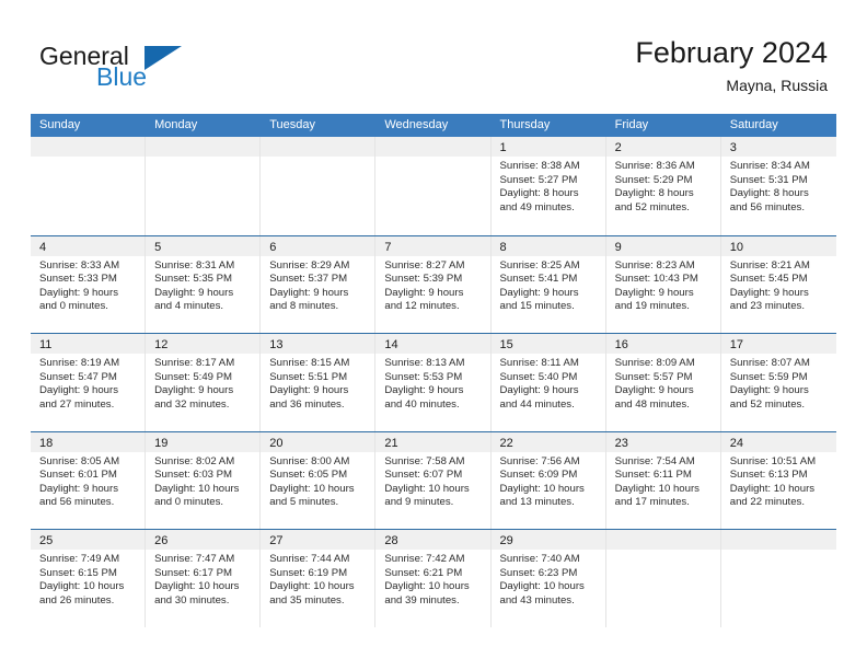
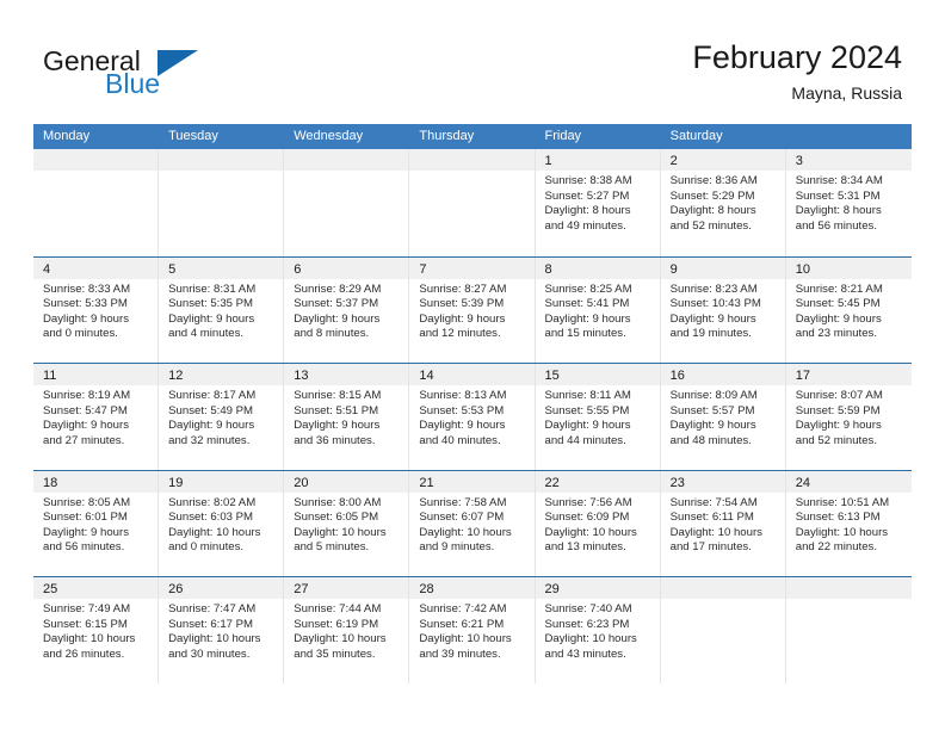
  General
  Blue
  February 2024
  Mayna, Russia
- Sunday
  Monday
  Tuesday
  Wednesday
  Thursday
  Friday
  Saturday
  1
  Sunrise: 8:38 AM
  Sunset: 5:27 PM
  Daylight: 8 hours
  and 49 minutes.
  2
  Sunrise: 8:36 AM
  Sunset: 5:29 PM
  Daylight: 8 hours
  and 52 minutes.
  3
  Sunrise: 8:34 AM
  Sunset: 5:31 PM
  Daylight: 8 hours
  and 56 minutes.
  4
  Sunrise: 8:33 AM
  Sunset: 5:33 PM
  Daylight: 9 hours
  and 0 minutes.
  5
  Sunrise: 8:31 AM
  Sunset: 5:35 PM
  Daylight: 9 hours
  and 4 minutes.
  6
  Sunrise: 8:29 AM
  Sunset: 5:37 PM
  Daylight: 9 hours
  and 8 minutes.
  7
  Sunrise: 8:27 AM
  Sunset: 5:39 PM
  Daylight: 9 hours
  and 12 minutes.
  8
  Sunrise: 8:25 AM
  Sunset: 5:41 PM
  Daylight: 9 hours
  and 15 minutes.
  9
  Sunrise: 8:23 AM
  Sunset: 10:43 PM
  Daylight: 9 hours
  and 19 minutes.
  10
  Sunrise: 8:21 AM
  Sunset: 5:45 PM
  Daylight: 9 hours
  and 23 minutes.
  11
  Sunrise: 8:19 AM
  Sunset: 5:47 PM
  Daylight: 9 hours
  and 27 minutes.
  12
  Sunrise: 8:17 AM
  Sunset: 5:49 PM
  Daylight: 9 hours
  and 32 minutes.
  13
  Sunrise: 8:15 AM
  Sunset: 5:51 PM
  Daylight: 9 hours
  and 36 minutes.
  14
  Sunrise: 8:13 AM
  Sunset: 5:53 PM
  Daylight: 9 hours
  and 40 minutes.
  15
  Sunrise: 8:11 AM
- Sunset: 5:40 PM
+ Sunset: 5:55 PM
  Daylight: 9 hours
  and 44 minutes.
  16
  Sunrise: 8:09 AM
  Sunset: 5:57 PM
  Daylight: 9 hours
  and 48 minutes.
  17
  Sunrise: 8:07 AM
  Sunset: 5:59 PM
  Daylight: 9 hours
  and 52 minutes.
  18
  Sunrise: 8:05 AM
  Sunset: 6:01 PM
  Daylight: 9 hours
  and 56 minutes.
  19
  Sunrise: 8:02 AM
  Sunset: 6:03 PM
  Daylight: 10 hours
  and 0 minutes.
  20
  Sunrise: 8:00 AM
  Sunset: 6:05 PM
  Daylight: 10 hours
  and 5 minutes.
  21
  Sunrise: 7:58 AM
  Sunset: 6:07 PM
  Daylight: 10 hours
  and 9 minutes.
  22
  Sunrise: 7:56 AM
  Sunset: 6:09 PM
  Daylight: 10 hours
  and 13 minutes.
  23
  Sunrise: 7:54 AM
  Sunset: 6:11 PM
  Daylight: 10 hours
  and 17 minutes.
  24
  Sunrise: 10:51 AM
  Sunset: 6:13 PM
  Daylight: 10 hours
  and 22 minutes.
  25
  Sunrise: 7:49 AM
  Sunset: 6:15 PM
  Daylight: 10 hours
  and 26 minutes.
  26
  Sunrise: 7:47 AM
  Sunset: 6:17 PM
  Daylight: 10 hours
  and 30 minutes.
  27
  Sunrise: 7:44 AM
  Sunset: 6:19 PM
  Daylight: 10 hours
  and 35 minutes.
  28
  Sunrise: 7:42 AM
  Sunset: 6:21 PM
  Daylight: 10 hours
  and 39 minutes.
  29
  Sunrise: 7:40 AM
  Sunset: 6:23 PM
  Daylight: 10 hours
  and 43 minutes.
